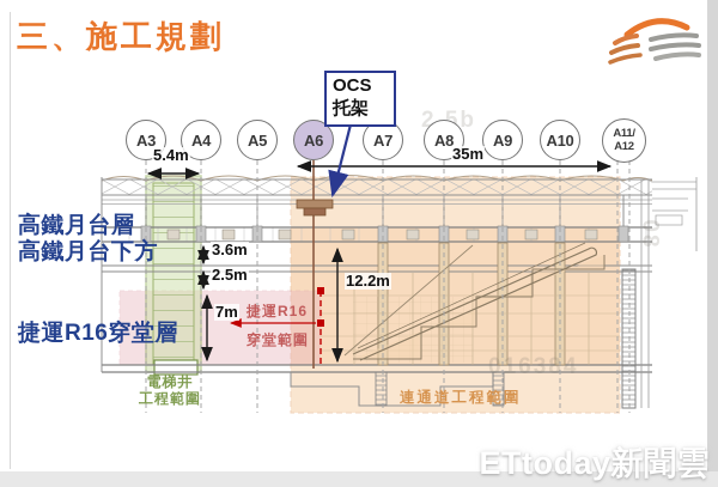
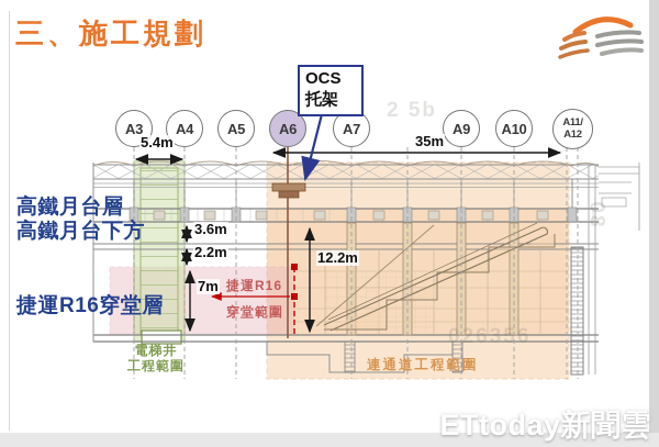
  三、施工規劃
  OCS
  托架
  A3
  A4
  A5
  A6
  A7
- A8
  A9
  A10
  A11/
  A12
  5.4m
  35m
  3.6m
- 2.5m
+ 2.2m
  7m
  12.2m
  高鐵月台層
  高鐵月台下方
  捷運R16穿堂層
  捷運R16
  穿堂範圍
  電梯井
  工程範圍
  連通道工程範圍
  2 5b
- 016384
+ 026356
  ETtoday新聞雲
